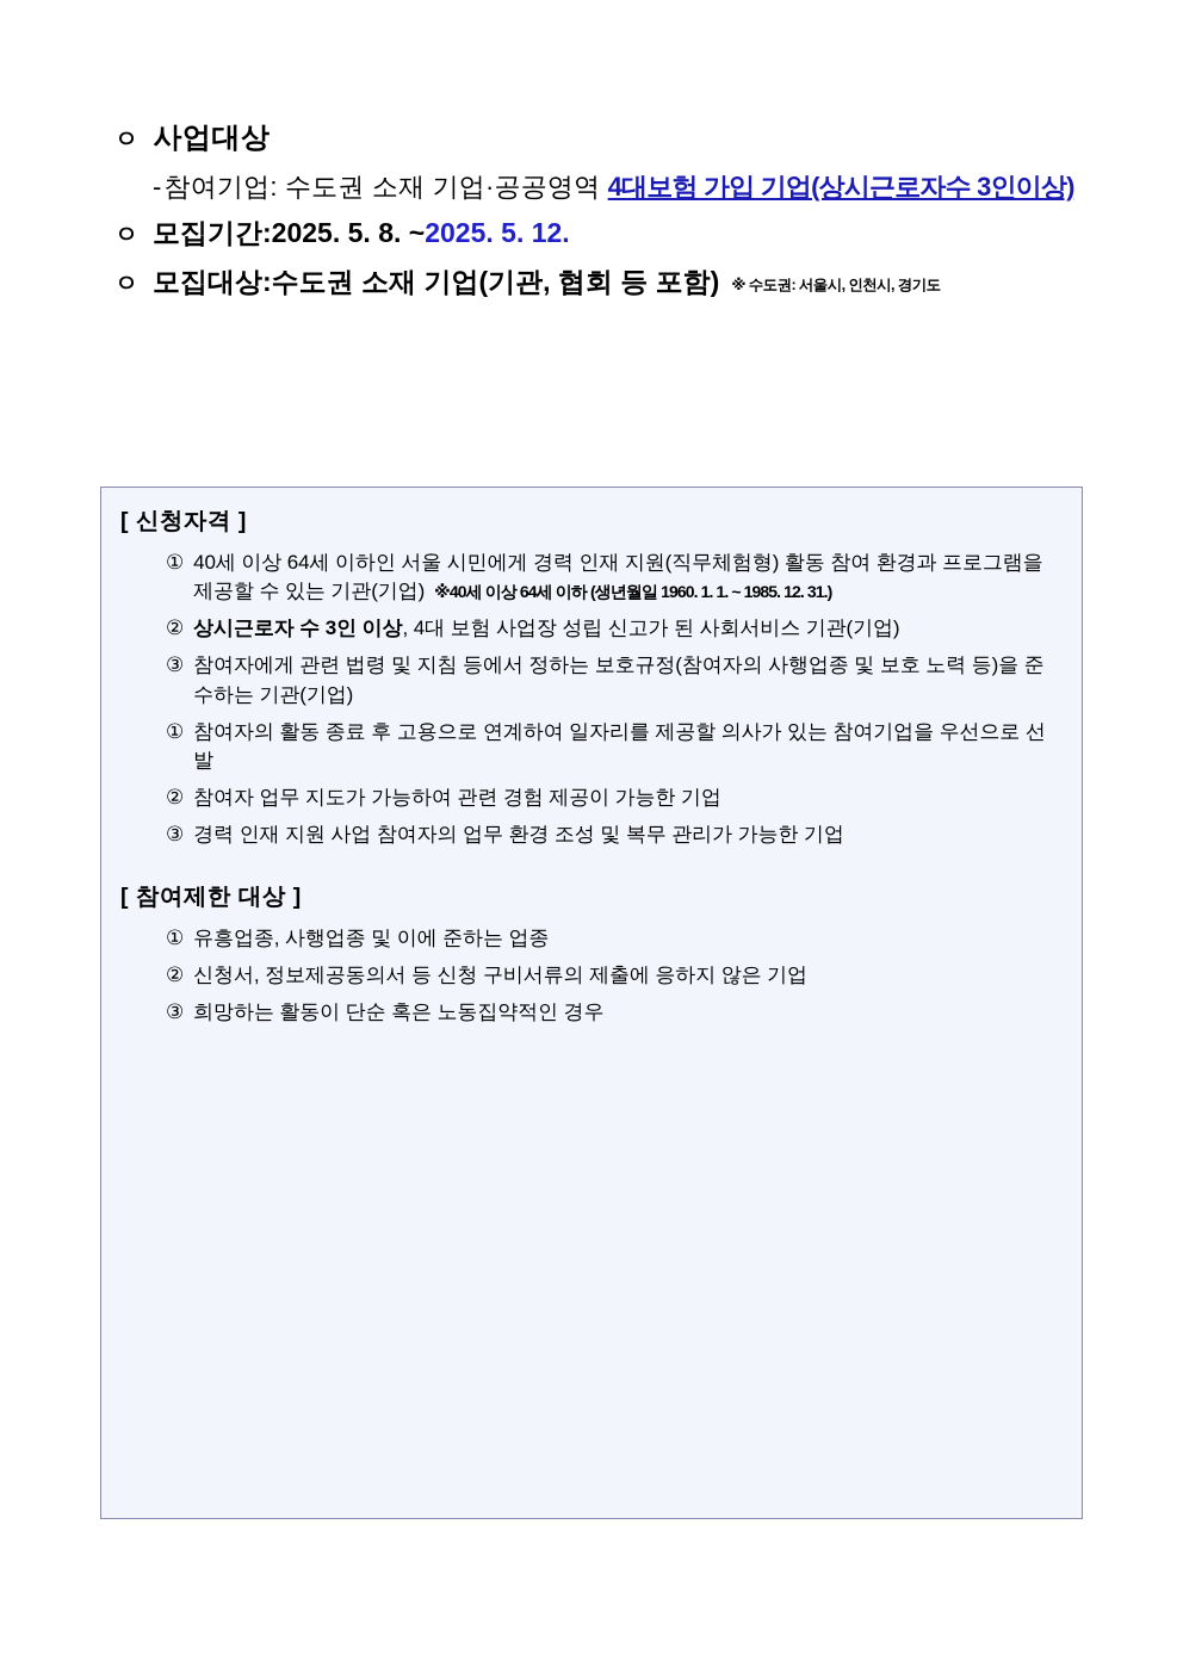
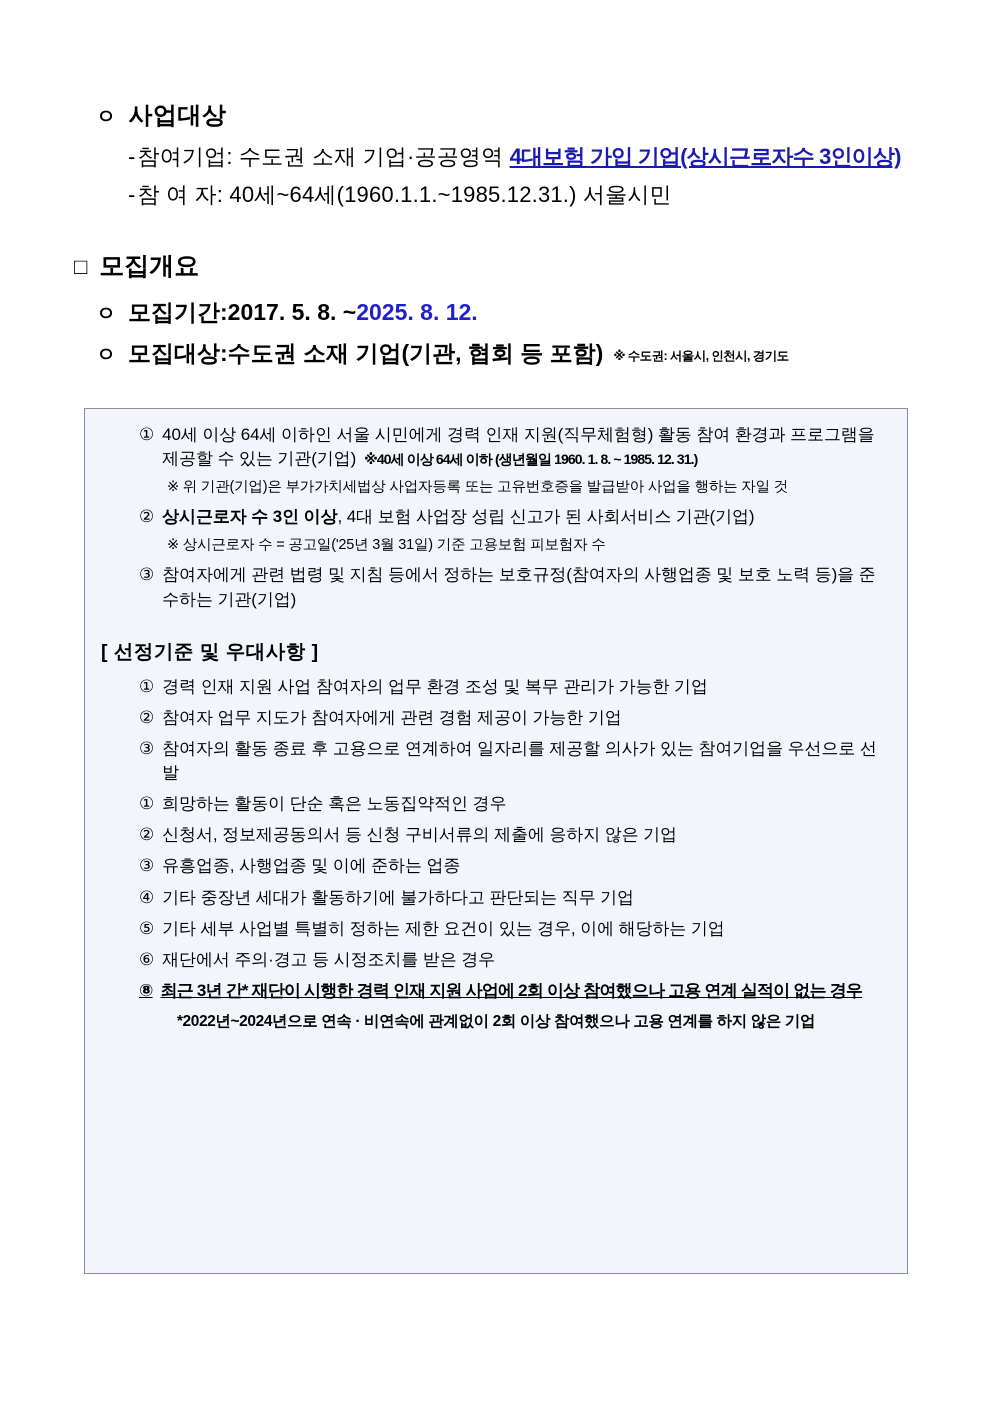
  ㅇ
  사업대상
  -참여기업: 수도권 소재 기업·공공영역 4대보험 가입 기업(상시근로자수 3인이상)
+ -참 여 자: 40세~64세(1960.1.1.~1985.12.31.) 서울시민
+ □
+ 모집개요
  ㅇ
  모집기간:
- 2025. 5. 8. ~
+ 2017. 5. 8. ~
- 2025. 5. 12.
+ 2025. 8. 12.
  ㅇ
  모집대상:
  수도권 소재 기업(기관, 협회 등 포함)
  ※ 수도권: 서울시, 인천시, 경기도
- [ 신청자격 ]
  ①
- 40세 이상 64세 이하인 서울 시민에게 경력 인재 지원(직무체험형) 활동 참여 환경과 프로그램을 제공할 수 있는 기관(기업) ※40세 이상 64세 이하 (생년월일 1960. 1. 1. ~ 1985. 12. 31.)
+ 40세 이상 64세 이하인 서울 시민에게 경력 인재 지원(직무체험형) 활동 참여 환경과 프로그램을 제공할 수 있는 기관(기업) ※40세 이상 64세 이하 (생년월일 1960. 1. 8. ~ 1985. 12. 31.)
+ ※ 위 기관(기업)은 부가가치세법상 사업자등록 또는 고유번호증을 발급받아 사업을 행하는 자일 것
  ②
  상시근로자 수 3인 이상, 4대 보험 사업장 성립 신고가 된 사회서비스 기관(기업)
+ ※ 상시근로자 수 = 공고일('25년 3월 31일) 기준 고용보험 피보험자 수
  ③
  참여자에게 관련 법령 및 지침 등에서 정하는 보호규정(참여자의 사행업종 및 보호 노력 등)을 준수하는 기관(기업)
+ [ 선정기준 및 우대사항 ]
  ①
- 참여자의 활동 종료 후 고용으로 연계하여 일자리를 제공할 의사가 있는 참여기업을 우선으로 선발
+ 경력 인재 지원 사업 참여자의 업무 환경 조성 및 복무 관리가 가능한 기업
  ②
- 참여자 업무 지도가 가능하여 관련 경험 제공이 가능한 기업
+ 참여자 업무 지도가 참여자에게 관련 경험 제공이 가능한 기업
  ③
- 경력 인재 지원 사업 참여자의 업무 환경 조성 및 복무 관리가 가능한 기업
+ 참여자의 활동 종료 후 고용으로 연계하여 일자리를 제공할 의사가 있는 참여기업을 우선으로 선발
- [ 참여제한 대상 ]
  ①
- 유흥업종, 사행업종 및 이에 준하는 업종
+ 희망하는 활동이 단순 혹은 노동집약적인 경우
  ②
  신청서, 정보제공동의서 등 신청 구비서류의 제출에 응하지 않은 기업
  ③
- 희망하는 활동이 단순 혹은 노동집약적인 경우
+ 유흥업종, 사행업종 및 이에 준하는 업종
+ ④
+ 기타 중장년 세대가 활동하기에 불가하다고 판단되는 직무 기업
+ ⑤
+ 기타 세부 사업별 특별히 정하는 제한 요건이 있는 경우, 이에 해당하는 기업
+ ⑥
+ 재단에서 주의·경고 등 시정조치를 받은 경우
+ ⑧
+ 최근 3년 간* 재단이 시행한 경력 인재 지원 사업에 2회 이상 참여했으나 고용 연계 실적이 없는 경우
+ *2022년~2024년으로 연속 · 비연속에 관계없이 2회 이상 참여했으나 고용 연계를 하지 않은 기업
